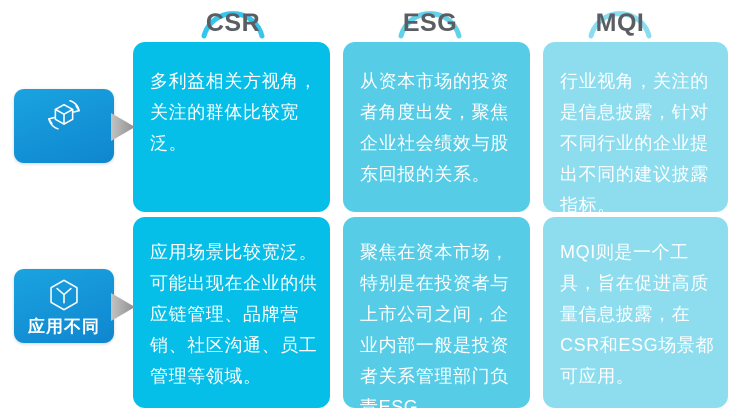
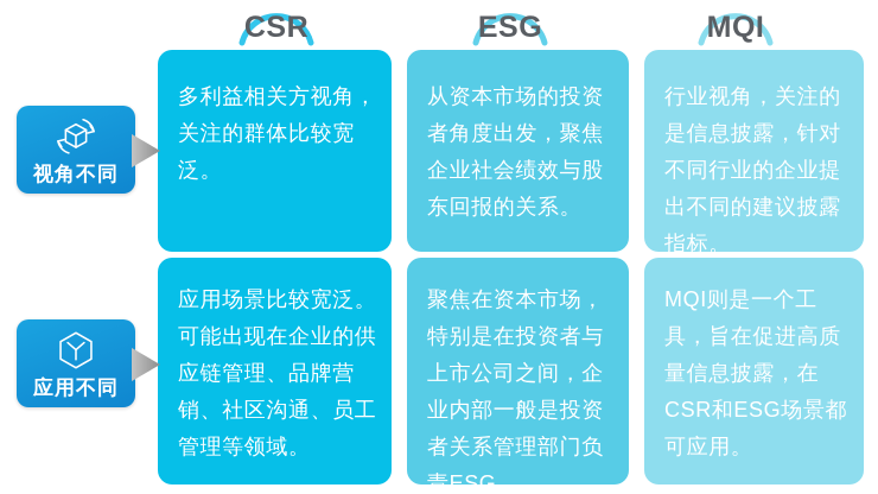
  CSR
  ESG
  MQI
  多利益相关方视角，关注的群体比较宽泛。
  从资本市场的投资者角度出发，聚焦企业社会绩效与股东回报的关系。
  行业视角，关注的是信息披露，针对不同行业的企业提出不同的建议披露指标。
  应用场景比较宽泛。可能出现在企业的供应链管理、品牌营销、社区沟通、员工管理等领域。
  聚焦在资本市场，特别是在投资者与上市公司之间，企业内部一般是投资者关系管理部门负责ESG。
  MQI则是一个工具，旨在促进高质量信息披露，在CSR和ESG场景都可应用。
+ 视角不同
  应用不同
